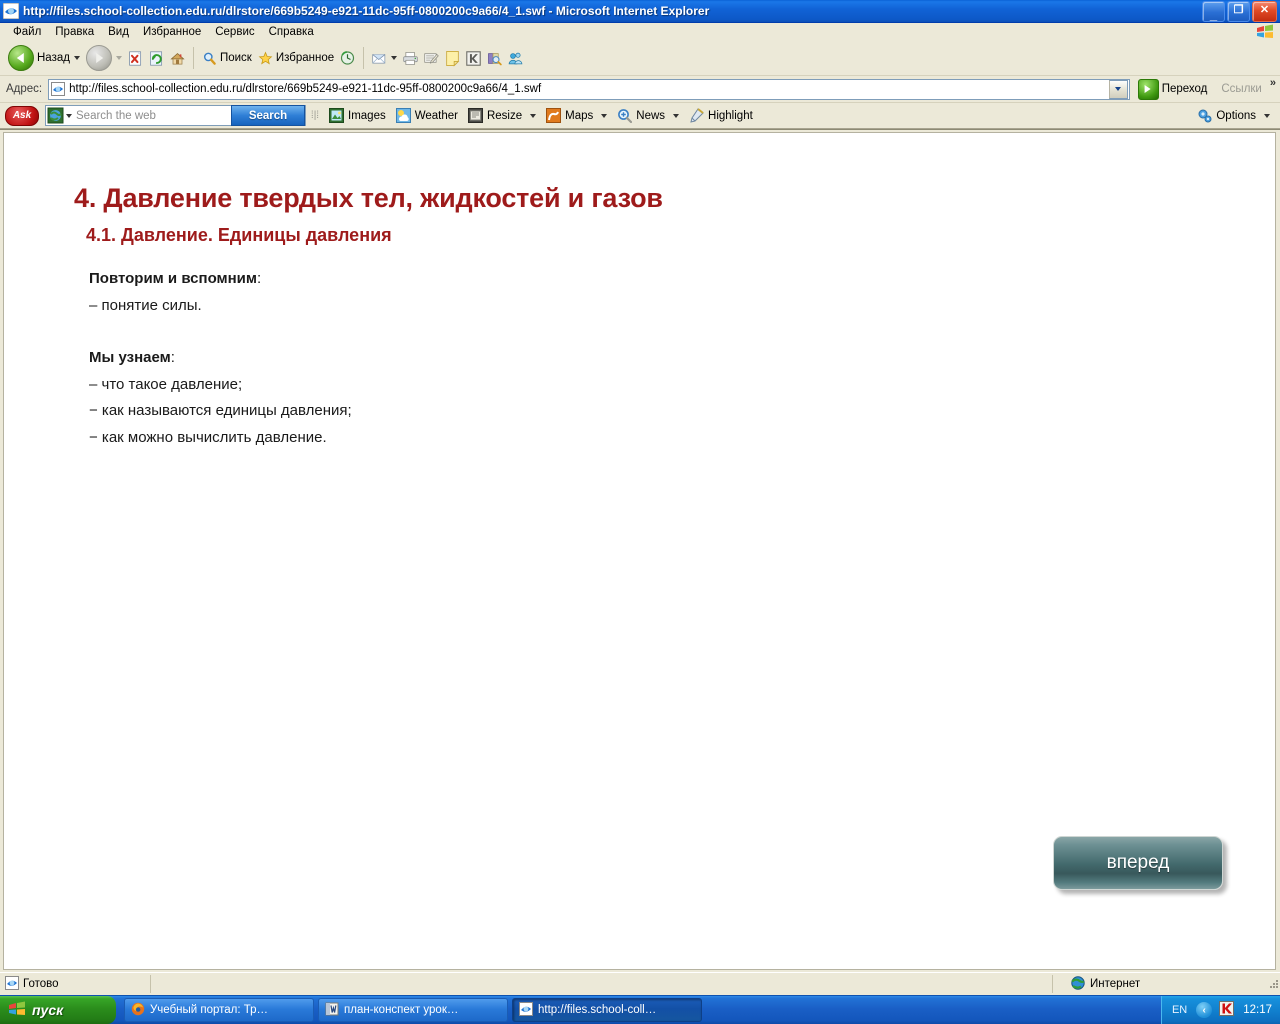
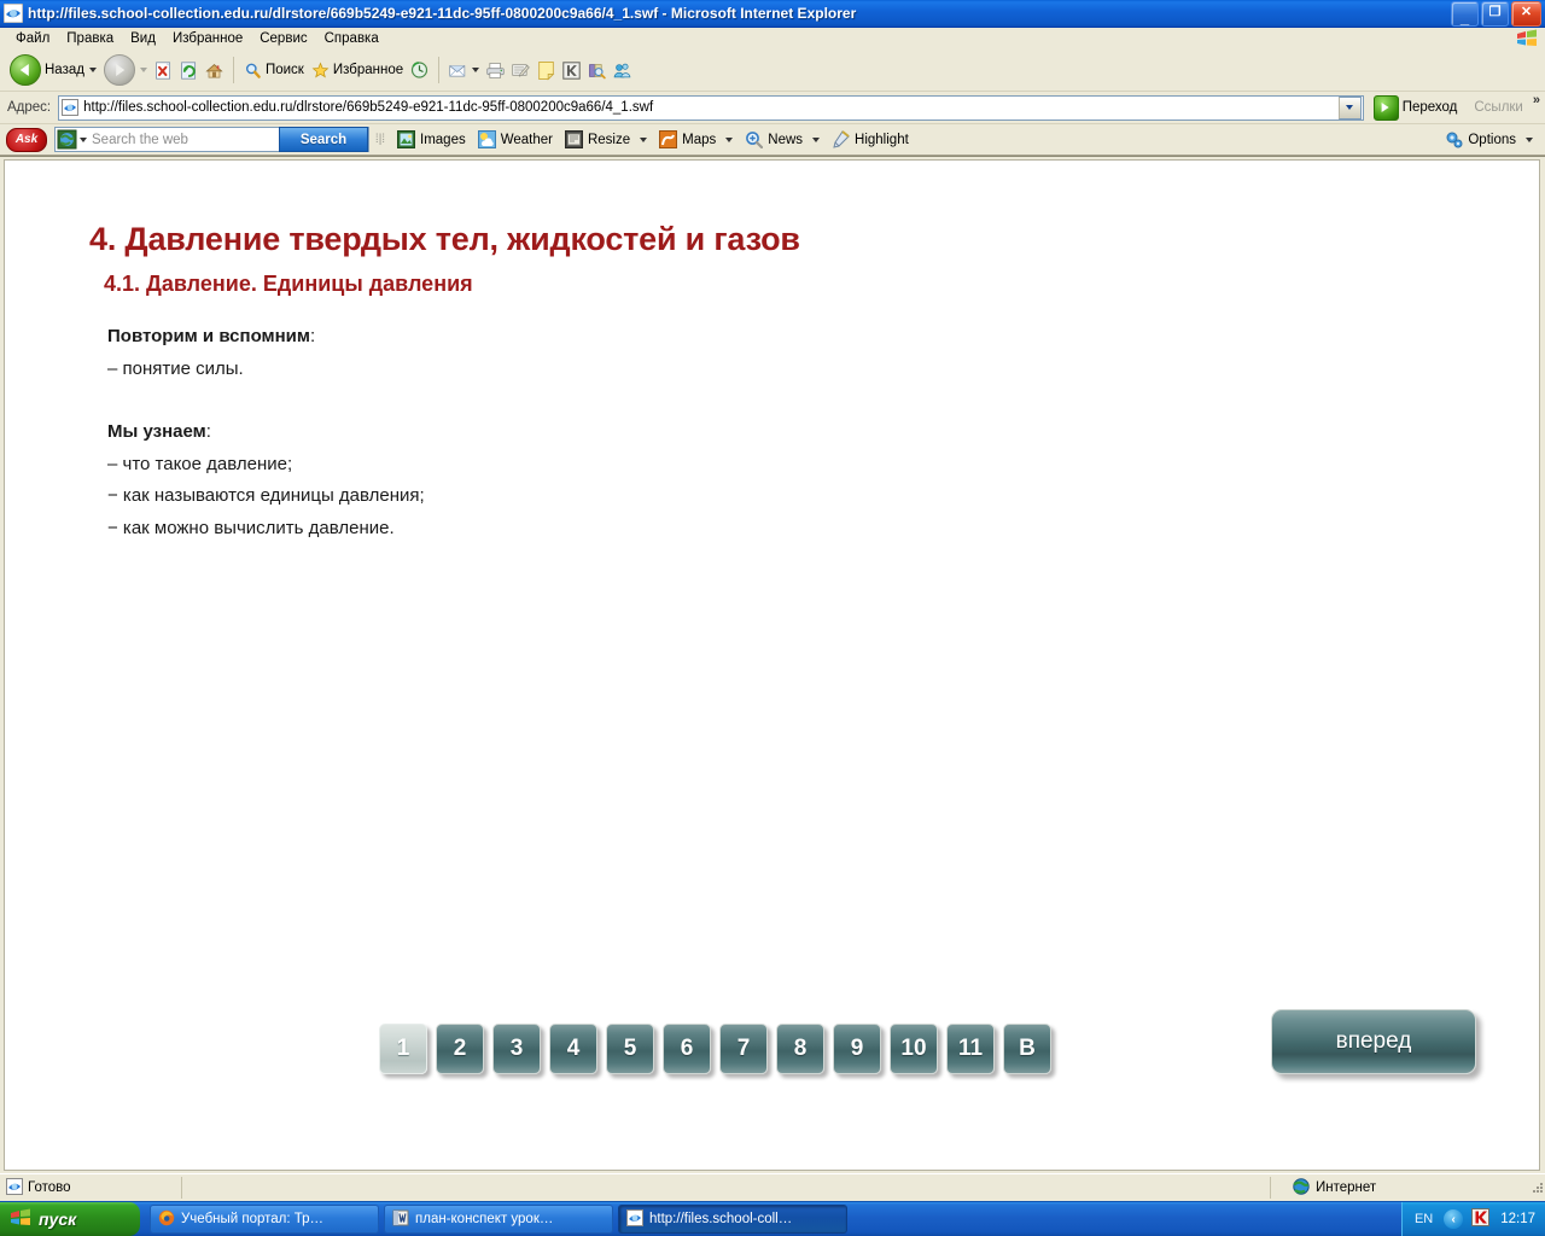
  http://files.school-collection.edu.ru/dlrstore/669b5249-e921-11dc-95ff-0800200c9a66/4_1.swf - Microsoft Internet Explorer
  _
  ❐
  ✕
  Файл
  Правка
  Вид
  Избранное
  Сервис
  Справка
  Назад
  Поиск
  Избранное
  Адрес:
  http://files.school-collection.edu.ru/dlrstore/669b5249-e921-11dc-95ff-0800200c9a66/4_1.swf
  Переход
  Ссылки
  »
  Ask
  Search the web
  Search
  ⁞|⁞
  Images
  Weather
  Resize
  Maps
  News
  Highlight
  Options
  4. Давление твердых тел, жидкостей и газов
  4.1. Давление. Единицы давления
  Повторим и вспомним:
  – понятие силы.
  Мы узнаем:
  – что такое давление;
  − как называются единицы давления;
  − как можно вычислить давление.
+ 1
+ 2
+ 3
+ 4
+ 5
+ 6
+ 7
+ 8
+ 9
+ 10
+ 11
+ В
  вперед
  Готово
  Интернет
  пуск
  Учебный портал: Тр…
  план-конспект урок…
  http://files.school-coll…
  EN
  ‹
  12:17
